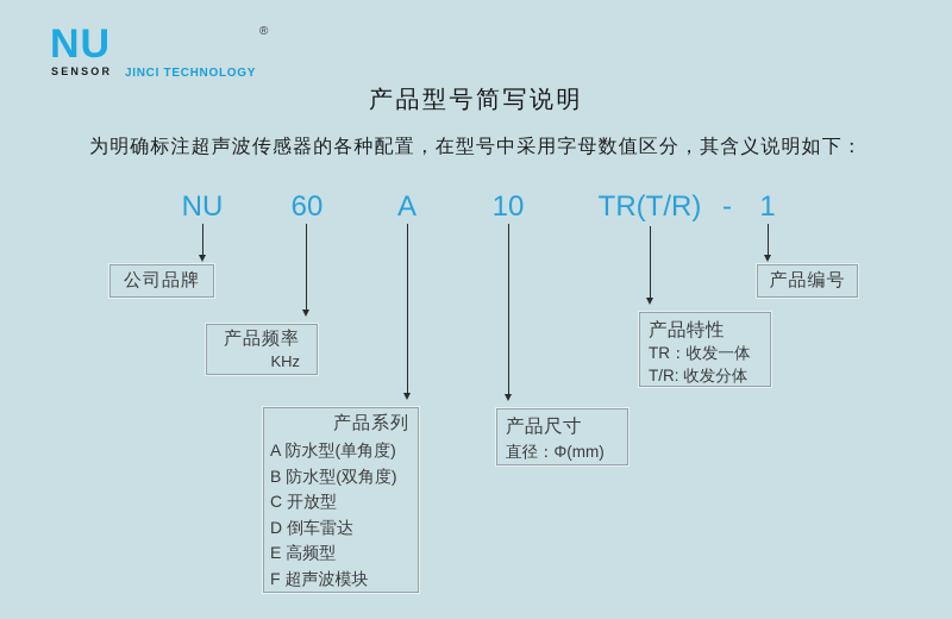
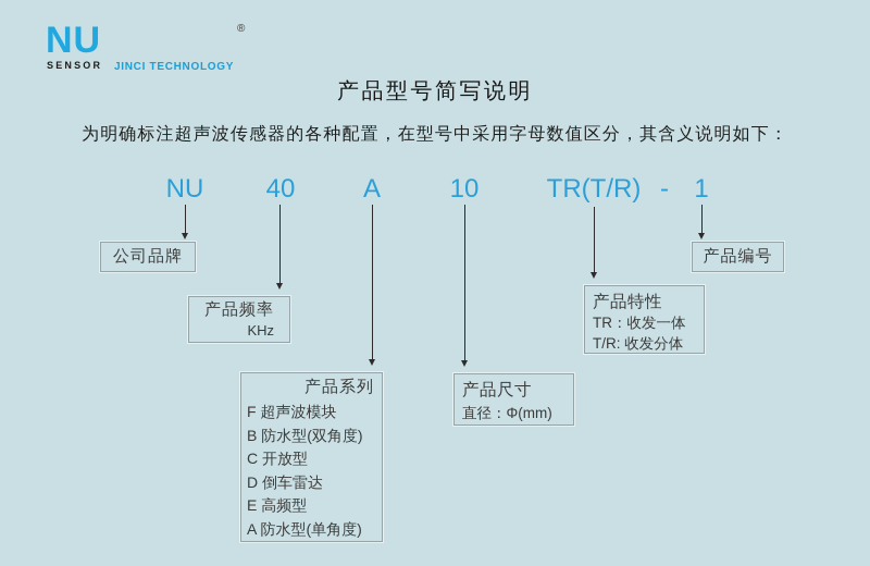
  NU
  SENSOR
  ®
  JINCI TECHNOLOGY
  产品型号简写说明
  为明确标注超声波传感器的各种配置，在型号中采用字母数值区分，其含义说明如下：
  NU
- 60
+ 40
  A
  10
  TR(T/R)
  -
  1
  公司品牌
  产品频率
  KHz
  产品系列
- A 防水型(单角度)
+ F 超声波模块
  B 防水型(双角度)
  C 开放型
  D 倒车雷达
  E 高频型
- F 超声波模块
+ A 防水型(单角度)
  产品尺寸
  直径：Φ(mm)
  产品特性
  TR：收发一体
  T/R: 收发分体
  产品编号
